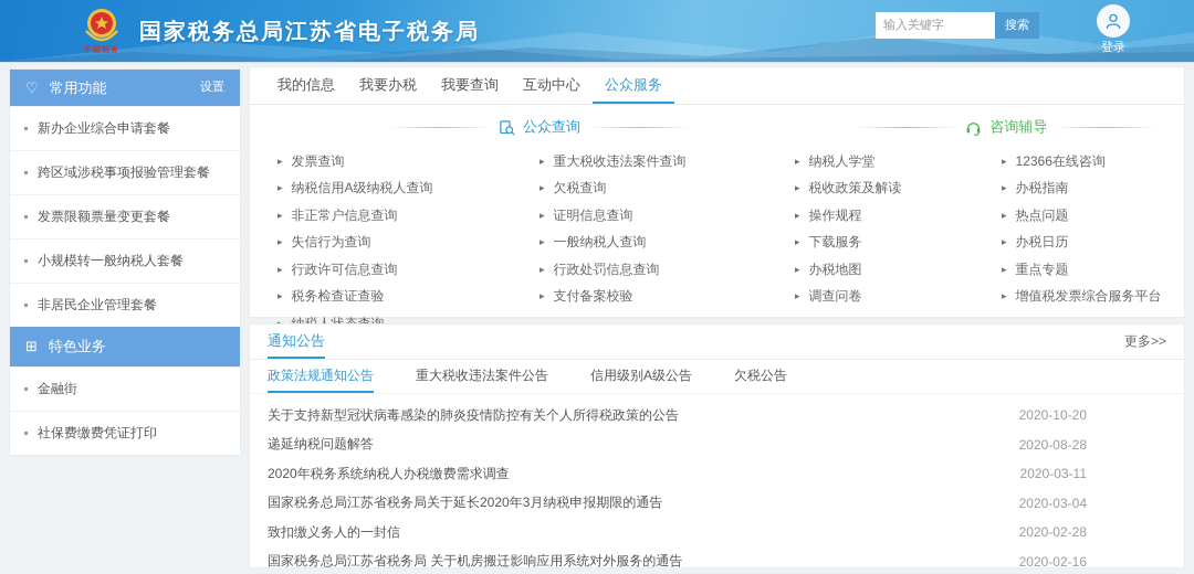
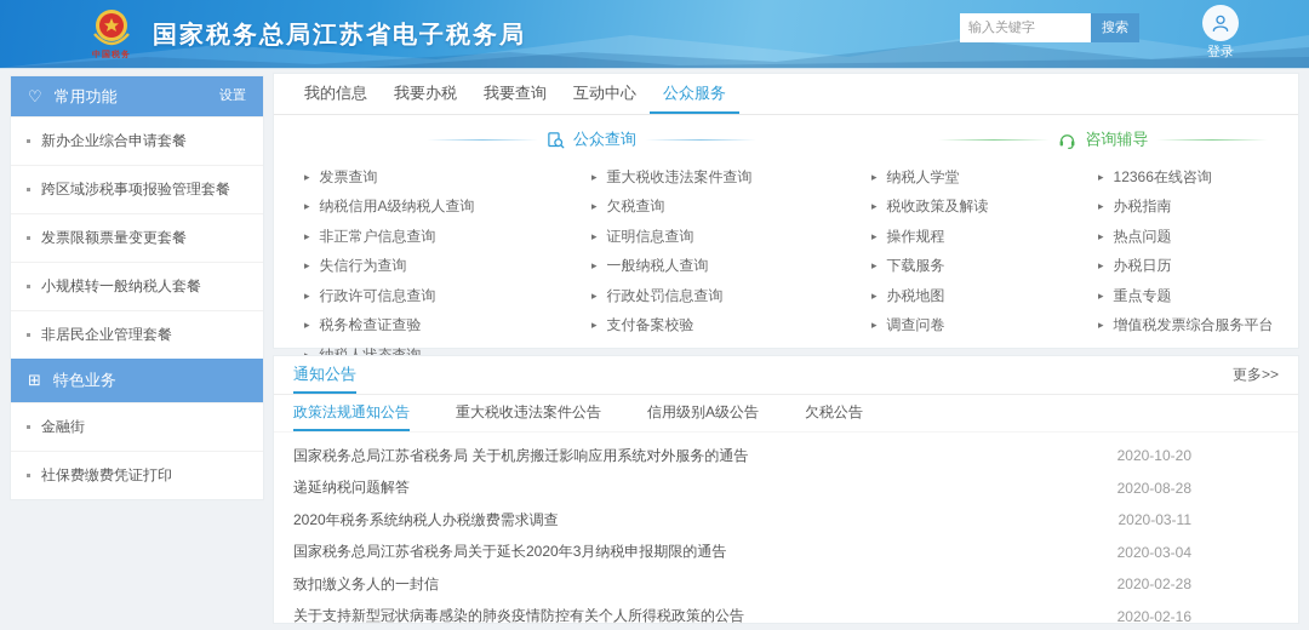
  国家税务总局江苏省电子税务局
  输入关键字
  搜索
  登录
  ♡
  常用功能
  设置
  新办企业综合申请套餐
  跨区域涉税事项报验管理套餐
  发票限额票量变更套餐
  小规模转一般纳税人套餐
  非居民企业管理套餐
  ⊞
  特色业务
  金融街
  社保费缴费凭证打印
  我的信息
  我要办税
  我要查询
  互动中心
  公众服务
  公众查询
  咨询辅导
  ▸
  发票查询
  ▸
  纳税信用A级纳税人查询
  ▸
  非正常户信息查询
  ▸
  失信行为查询
  ▸
  行政许可信息查询
  ▸
  税务检查证查验
  ▸
  重大税收违法案件查询
  ▸
  欠税查询
  ▸
  证明信息查询
  ▸
  一般纳税人查询
  ▸
  行政处罚信息查询
  ▸
  支付备案校验
  ▸
  纳税人学堂
  ▸
  税收政策及解读
  ▸
  操作规程
  ▸
  下载服务
  ▸
  办税地图
  ▸
  调查问卷
  ▸
  12366在线咨询
  ▸
  办税指南
  ▸
  热点问题
  ▸
  办税日历
  ▸
  重点专题
  ▸
  增值税发票综合服务平台
  通知公告
  更多>>
  政策法规通知公告
  重大税收违法案件公告
  信用级别A级公告
  欠税公告
- 关于支持新型冠状病毒感染的肺炎疫情防控有关个人所得税政策的公告
+ 国家税务总局江苏省税务局 关于机房搬迁影响应用系统对外服务的通告
  2020-10-20
  递延纳税问题解答
  2020-08-28
  2020年税务系统纳税人办税缴费需求调查
  2020-03-11
  国家税务总局江苏省税务局关于延长2020年3月纳税申报期限的通告
  2020-03-04
  致扣缴义务人的一封信
  2020-02-28
- 国家税务总局江苏省税务局 关于机房搬迁影响应用系统对外服务的通告
+ 关于支持新型冠状病毒感染的肺炎疫情防控有关个人所得税政策的公告
  2020-02-16
